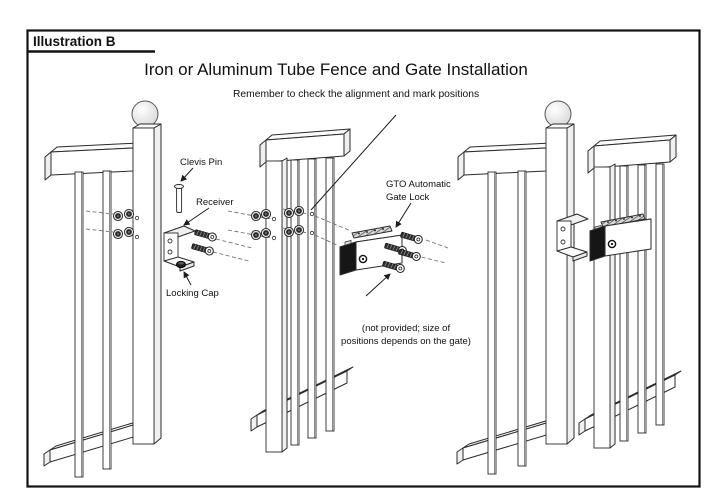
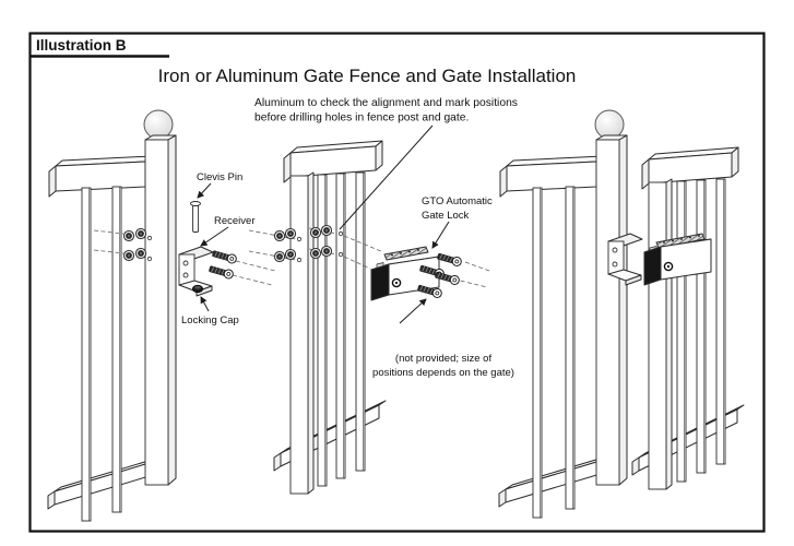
  Illustration B
- Iron or Aluminum Tube Fence and Gate Installation
+ Iron or Aluminum Gate Fence and Gate Installation
- Remember to check the alignment and mark positions
+ Aluminum to check the alignment and mark positions
+ before drilling holes in fence post and gate.
  Clevis Pin
  Receiver
  Locking Cap
  GTO Automatic
  Gate Lock
  (not provided; size of
  positions depends on the gate)
